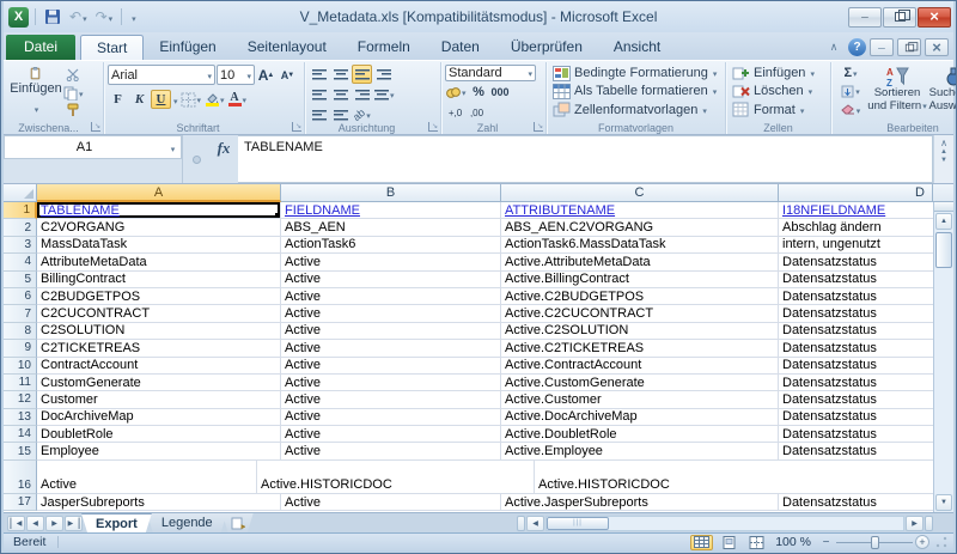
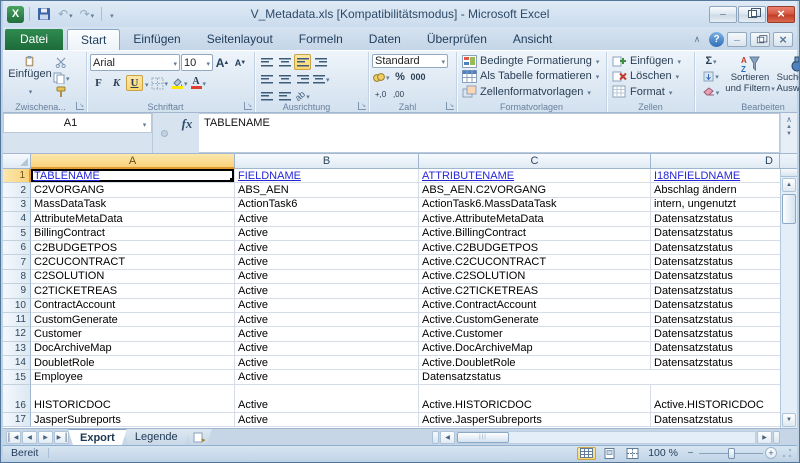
  ↶
  ↷
  V_Metadata.xls [Kompatibilitätsmodus] - Microsoft Excel
  Datei
  Start
  Einfügen
  Seitenlayout
  Formeln
  Daten
  Überprüfen
  Ansicht
  Einfügen
  Zwischena...
  Arial
  10
  F
  K
  U
  A
  Schriftart
  Ausrichtung
  Standard
  %
  000
  +,0
  ,00
  Zahl
  Bedingte Formatierung
  Als Tabelle formatieren
  Zellenformatvorlagen
  Formatvorlagen
  Einfügen
  Löschen
  Format
  Zellen
  Σ
  A
  Z
  Sortieren
  und Filtern
  Bearbeiten
  A1
  fx
  TABLENAME
  ∧
  A
  B
  C
  D
  1
  TABLENAME
  FIELDNAME
  ATTRIBUTENAME
  I18NFIELDNAME
  2
  C2VORGANG
  ABS_AEN
  ABS_AEN.C2VORGANG
  Abschlag ändern
  3
  MassDataTask
  ActionTask6
  ActionTask6.MassDataTask
  intern, ungenutzt
  4
  AttributeMetaData
  Active
  Active.AttributeMetaData
  Datensatzstatus
  5
  BillingContract
  Active
  Active.BillingContract
  Datensatzstatus
  6
  C2BUDGETPOS
  Active
  Active.C2BUDGETPOS
  Datensatzstatus
  7
  C2CUCONTRACT
  Active
  Active.C2CUCONTRACT
  Datensatzstatus
  8
  C2SOLUTION
  Active
  Active.C2SOLUTION
  Datensatzstatus
  9
  C2TICKETREAS
  Active
  Active.C2TICKETREAS
  Datensatzstatus
  10
  ContractAccount
  Active
  Active.ContractAccount
  Datensatzstatus
  11
  CustomGenerate
  Active
  Active.CustomGenerate
  Datensatzstatus
  12
  Customer
  Active
  Active.Customer
  Datensatzstatus
  13
  DocArchiveMap
  Active
  Active.DocArchiveMap
  Datensatzstatus
  14
  DoubletRole
  Active
  Active.DoubletRole
  Datensatzstatus
  15
  Employee
  Active
- Active.Employee
  Datensatzstatus
  16
+ HISTORICDOC
  Active
  Active.HISTORICDOC
  Active.HISTORICDOC
  17
  JasperSubreports
  Active
  Active.JasperSubreports
  Datensatzstatus
  Export
  Legende
  Bereit
  100 %
  −
  +
